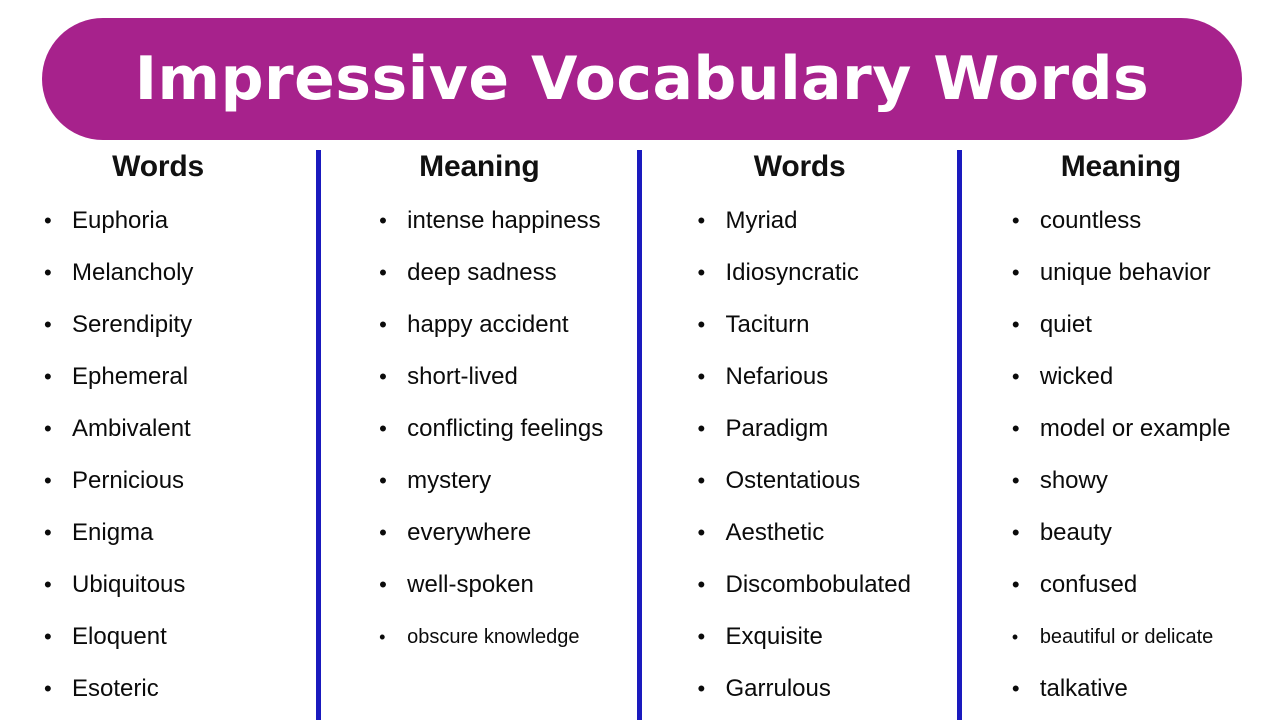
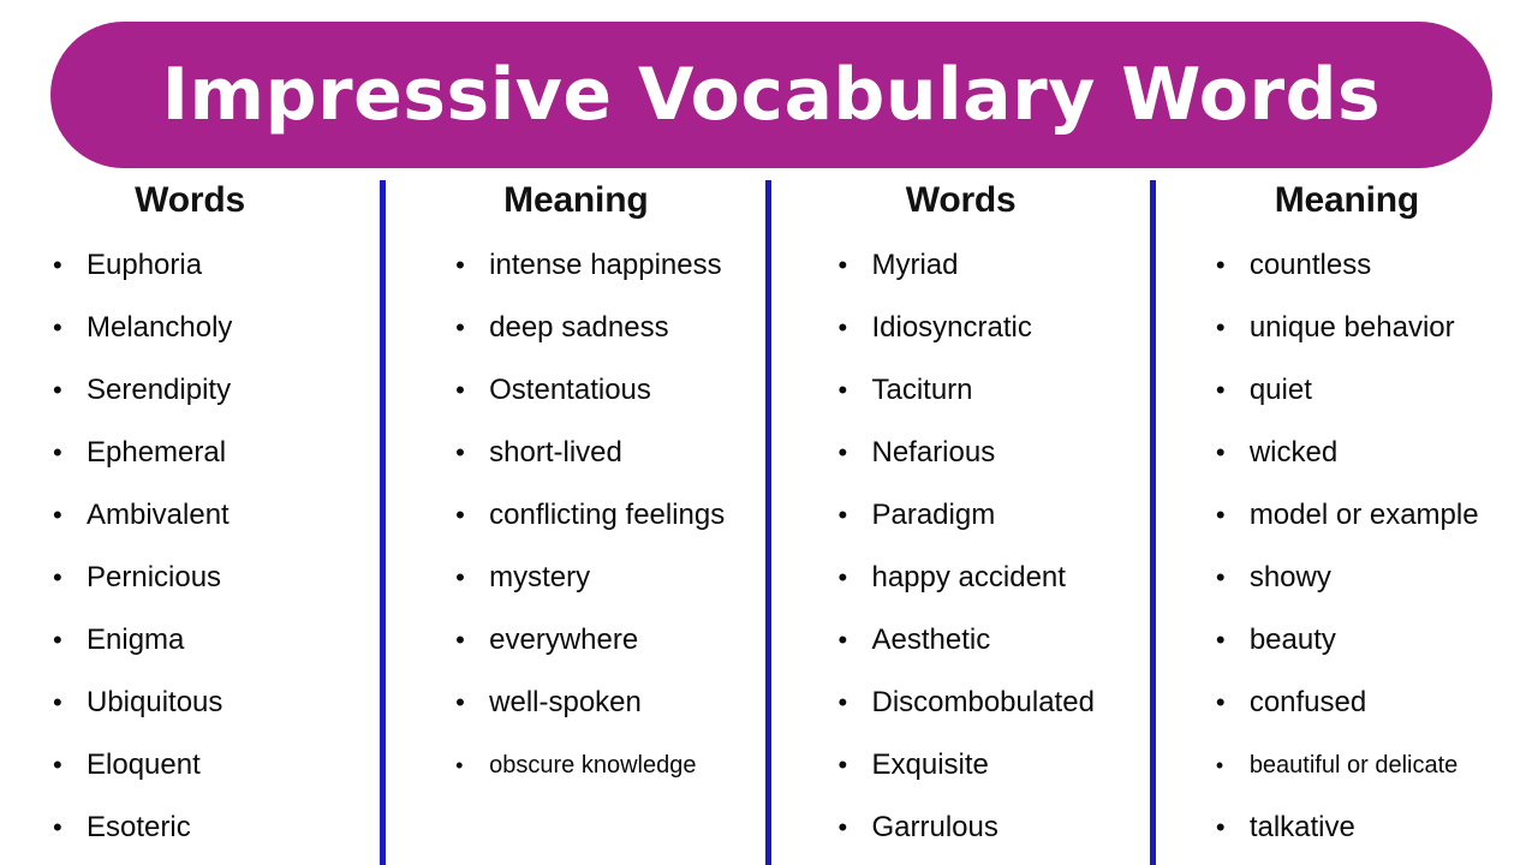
  Impressive Vocabulary Words
  Words
  Euphoria
  Melancholy
  Serendipity
  Ephemeral
  Ambivalent
  Pernicious
  Enigma
  Ubiquitous
  Eloquent
  Esoteric
  Meaning
  intense happiness
  deep sadness
- happy accident
+ Ostentatious
  short-lived
  conflicting feelings
  mystery
  everywhere
  well-spoken
  obscure knowledge
  Words
  Myriad
  Idiosyncratic
  Taciturn
  Nefarious
  Paradigm
- Ostentatious
+ happy accident
  Aesthetic
  Discombobulated
  Exquisite
  Garrulous
  Meaning
  countless
  unique behavior
  quiet
  wicked
  model or example
  showy
  beauty
  confused
  beautiful or delicate
  talkative
